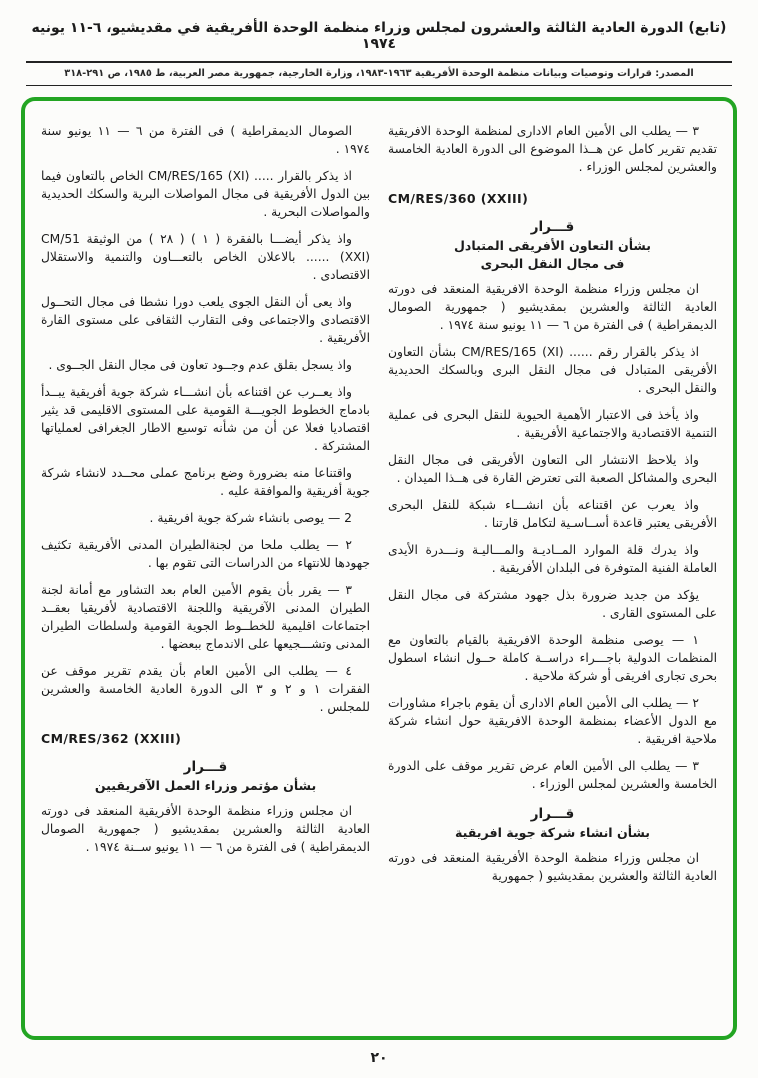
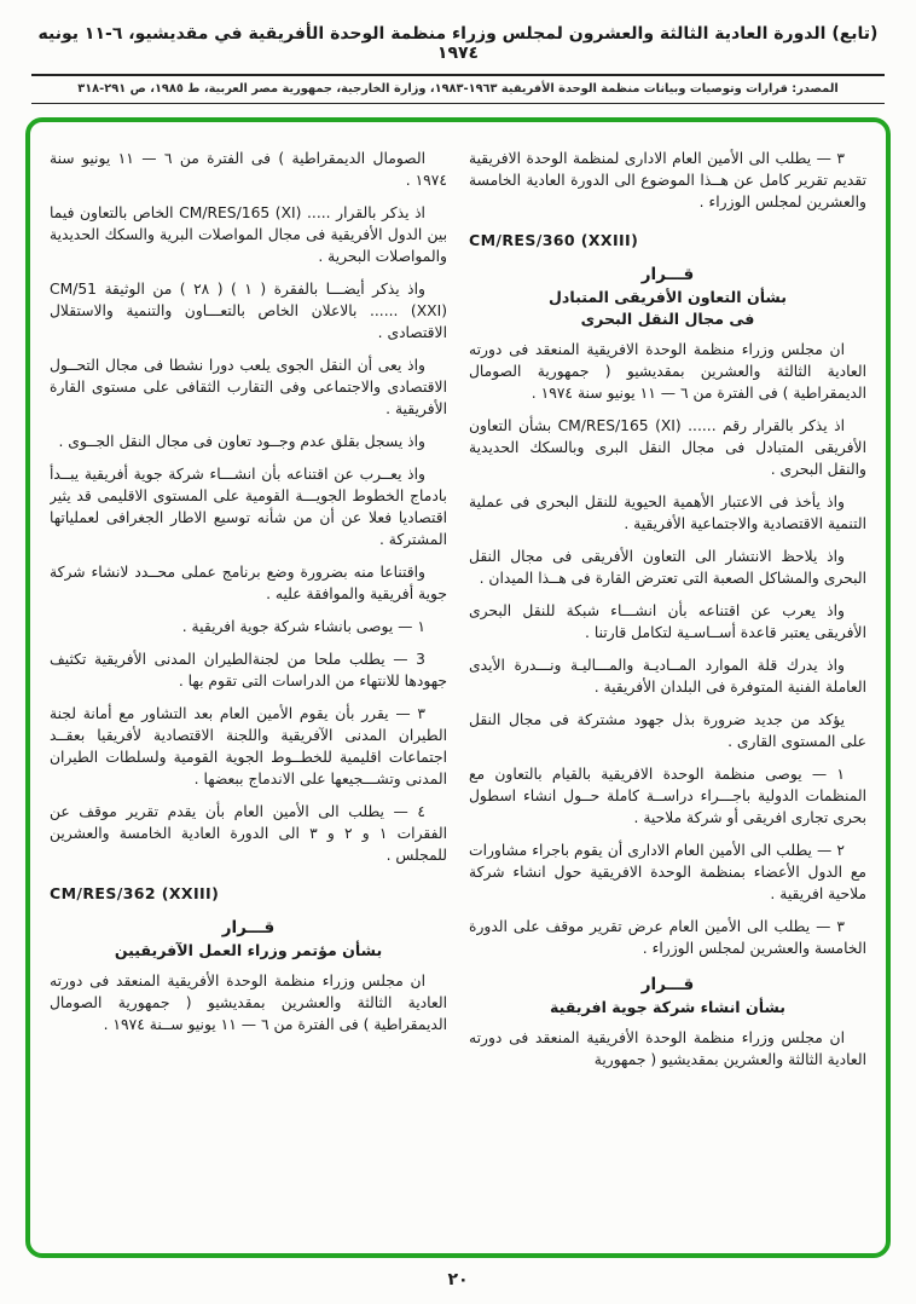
  (تابع) الدورة العادية الثالثة والعشرون لمجلس وزراء منظمة الوحدة الأفريقية في مقديشيو، ٦-١١ يونيه ١٩٧٤
  المصدر: قرارات وتوصيات وبيانات منظمة الوحدة الأفريقية ١٩٦٣-١٩٨٣، وزارة الخارجية، جمهورية مصر العربية، ط ١٩٨٥، ص ٢٩١-٣١٨
  ٣ — يطلب الى الأمين العام الادارى لمنظمة الوحدة الافريقية تقديم تقرير كامل عن هــذا الموضوع الى الدورة العادية الخامسة والعشرين لمجلس الوزراء .
  CM/RES/360 (XXIII)
  قـــرار
  بشأن التعاون الأفريقى المتبادل
  فى مجال النقل البحرى
  ان مجلس وزراء منظمة الوحدة الافريقية المنعقد فى دورته العادية الثالثة والعشرين بمقديشيو ( جمهورية الصومال الديمقراطية ) فى الفترة من ٦ — ١١ يونيو سنة ١٩٧٤ .
  اذ يذكر بالقرار رقم ...... CM/RES/165 (XI)‎ بشأن التعاون الأفريقى المتبادل فى مجال النقل البرى وبالسكك الحديدية والنقل البحرى .
  واذ يأخذ فى الاعتبار الأهمية الحيوية للنقل البحرى فى عملية التنمية الاقتصادية والاجتماعية الأفريقية .
  واذ يلاحظ الانتشار الى التعاون الأفريقى فى مجال النقل البحرى والمشاكل الصعبة التى تعترض القارة فى هــذا الميدان .
  واذ يعرب عن اقتناعه بأن انشـــاء شبكة للنقل البحرى الأفريقى يعتبر قاعدة أســاسـية لتكامل قارتنا .
  واذ يدرك قلة الموارد المــاديـة والمـــاليـة ونـــدرة الأيدى العاملة الفنية المتوفرة فى البلدان الأفريقية .
  يؤكد من جديد ضرورة بذل جهود مشتركة فى مجال النقل على المستوى القارى .
  ١ — يوصى منظمة الوحدة الافريقية بالقيام بالتعاون مع المنظمات الدولية باجـــراء دراســة كاملة حــول انشاء اسطول بحرى تجارى افريقى أو شركة ملاحية .
  ٢ — يطلب الى الأمين العام الادارى أن يقوم باجراء مشاورات مع الدول الأعضاء بمنظمة الوحدة الافريقية حول انشاء شركة ملاحية افريقية .
  ٣ — يطلب الى الأمين العام عرض تقرير موقف على الدورة الخامسة والعشرين لمجلس الوزراء .
  قـــرار
  بشأن انشاء شركة جوية افريقية
  ان مجلس وزراء منظمة الوحدة الأفريقية المنعقد فى دورته العادية الثالثة والعشرين بمقديشيو ( جمهورية
  الصومال الديمقراطية ) فى الفترة من ٦ — ١١ يونيو سنة ١٩٧٤ .
  اذ يذكر بالقرار ..... CM/RES/165 (XI)‎ الخاص بالتعاون فيما بين الدول الأفريقية فى مجال المواصلات البرية والسكك الحديدية والمواصلات البحرية .
  واذ يذكر أيضـــا بالفقرة ( ١ ) ( ٢٨ ) من الوثيقة CM/51 (XXI)‎ ...... بالاعلان الخاص بالتعـــاون والتنمية والاستقلال الاقتصادى .
  واذ يعى أن النقل الجوى يلعب دورا نشطا فى مجال التحــول الاقتصادى والاجتماعى وفى التقارب الثقافى على مستوى القارة الأفريقية .
  واذ يسجل بقلق عدم وجــود تعاون فى مجال النقل الجــوى .
  واذ يعــرب عن اقتناعه بأن انشـــاء شركة جوية أفريقية يبــدأ بادماج الخطوط الجويـــة القومية على المستوى الاقليمى قد يثير اقتصاديا فعلا عن أن من شأنه توسيع الاطار الجغرافى لعملياتها المشتركة .
  واقتناعا منه بضرورة وضع برنامج عملى محــدد لانشاء شركة جوية أفريقية والموافقة عليه .
- 2 — يوصى بانشاء شركة جوية افريقية .
+ ١ — يوصى بانشاء شركة جوية افريقية .
- ٢ — يطلب ملحا من لجنةالطيران المدنى الأفريقية تكثيف جهودها للانتهاء من الدراسات التى تقوم بها .
+ 3 — يطلب ملحا من لجنةالطيران المدنى الأفريقية تكثيف جهودها للانتهاء من الدراسات التى تقوم بها .
  ٣ — يقرر بأن يقوم الأمين العام بعد التشاور مع أمانة لجنة الطيران المدنى الآفريقية واللجنة الاقتصادية لأفريقيا بعقــد اجتماعات اقليمية للخطــوط الجوية القومية ولسلطات الطيران المدنى وتشـــجيعها على الاندماج ببعضها .
  ٤ — يطلب الى الأمين العام بأن يقدم تقرير موقف عن الفقرات ١ و ٢ و ٣ الى الدورة العادية الخامسة والعشرين للمجلس .
  CM/RES/362 (XXIII)
  قـــرار
  بشأن مؤتمر وزراء العمل الآفريقيين
  ان مجلس وزراء منظمة الوحدة الأفريقية المنعقد فى دورته العادية الثالثة والعشرين بمقديشيو ( جمهورية الصومال الديمقراطية ) فى الفترة من ٦ — ١١ يونيو ســنة ١٩٧٤ .
  ٢٠
